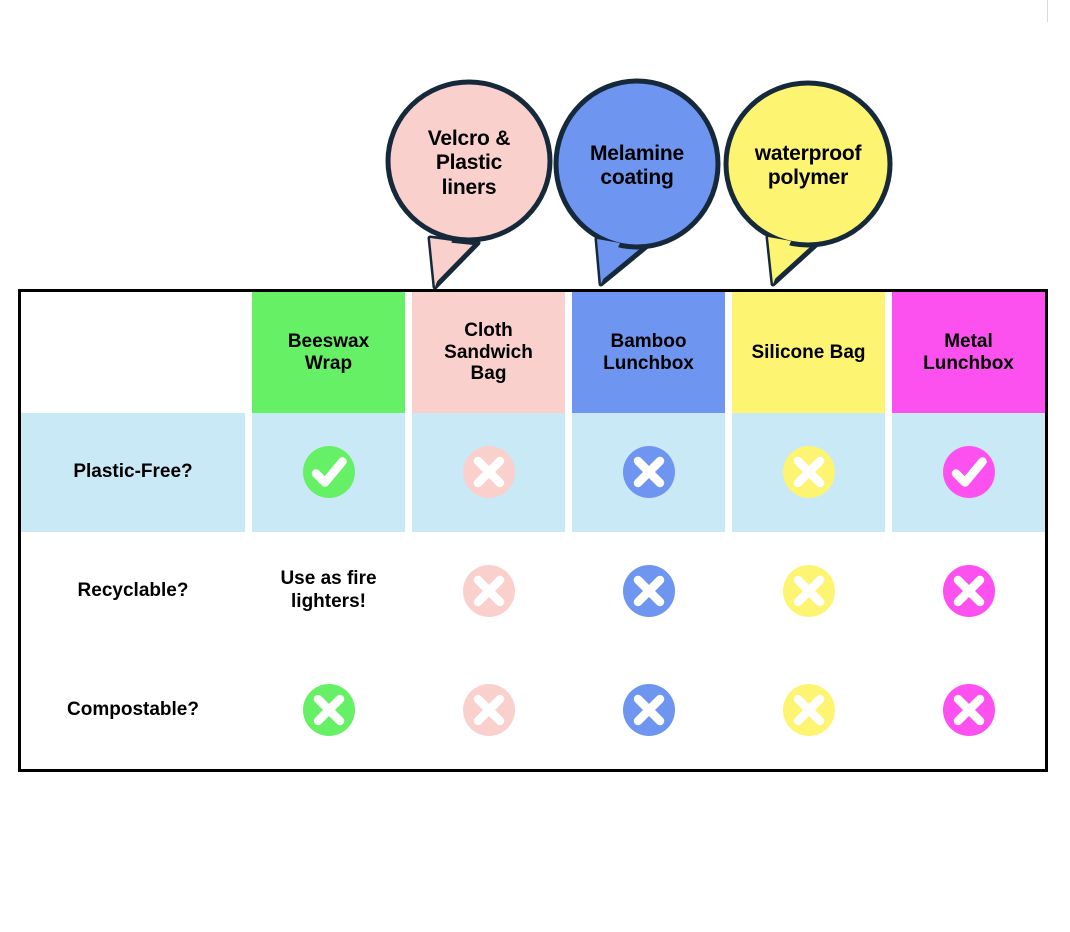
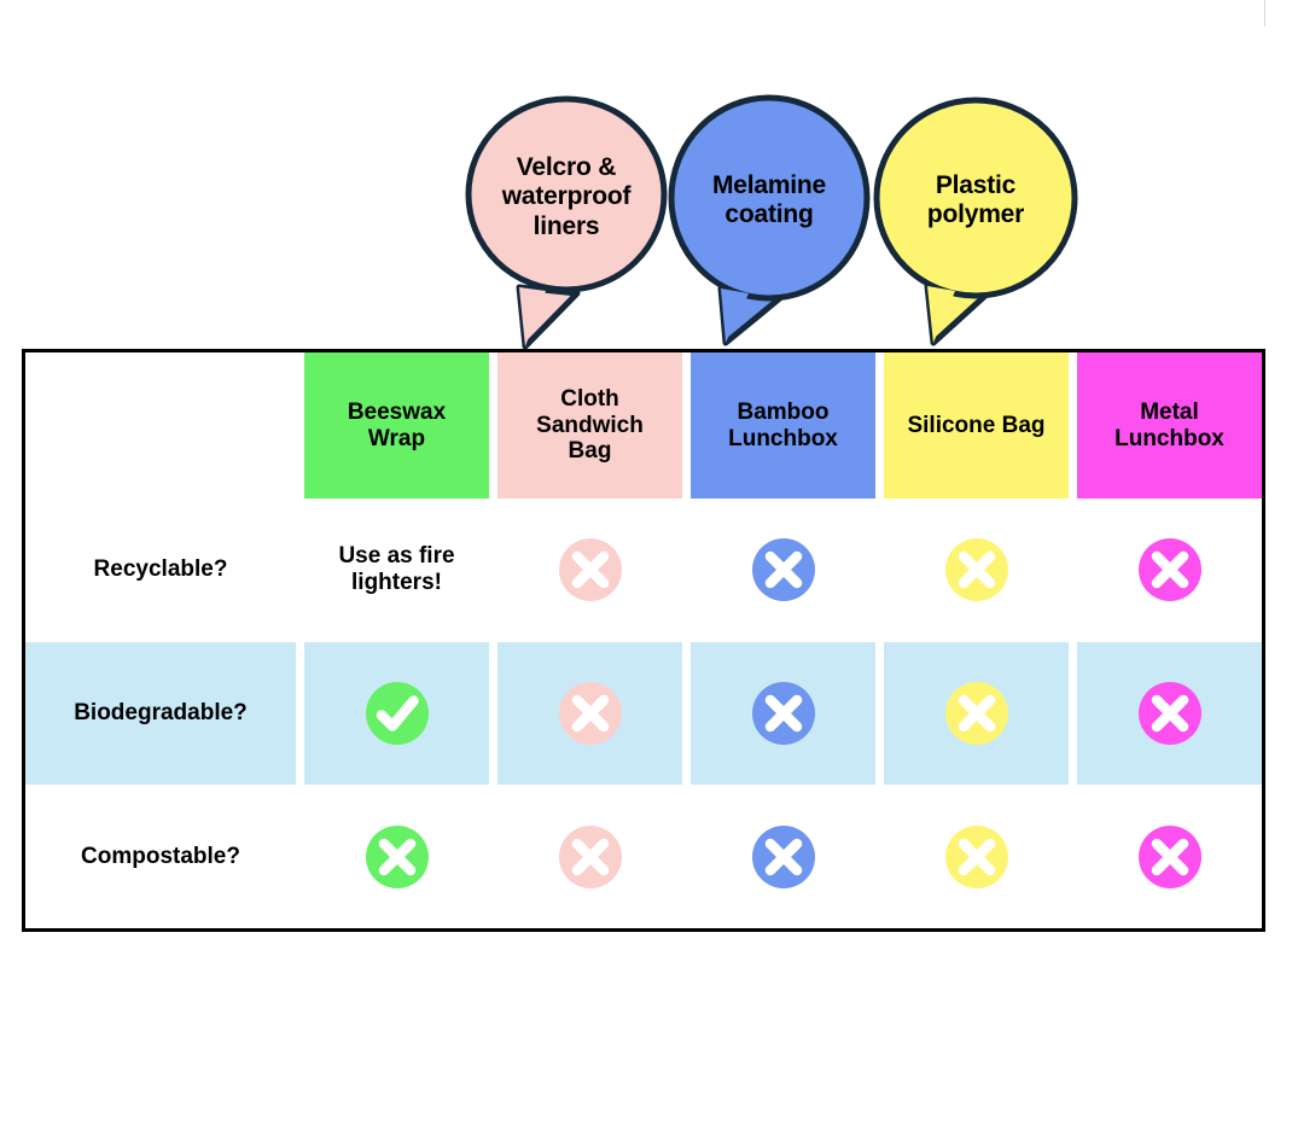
  Velcro &
- Plastic
+ waterproof
  liners
  Melamine
  coating
- waterproof
+ Plastic
  polymer
  	BeeswaxWrap	ClothSandwichBag	BambooLunchbox	Silicone Bag	MetalLunchbox
- Plastic-Free?
  Recyclable?	Use as fire lighters!
+ Biodegradable?
  Compostable?
